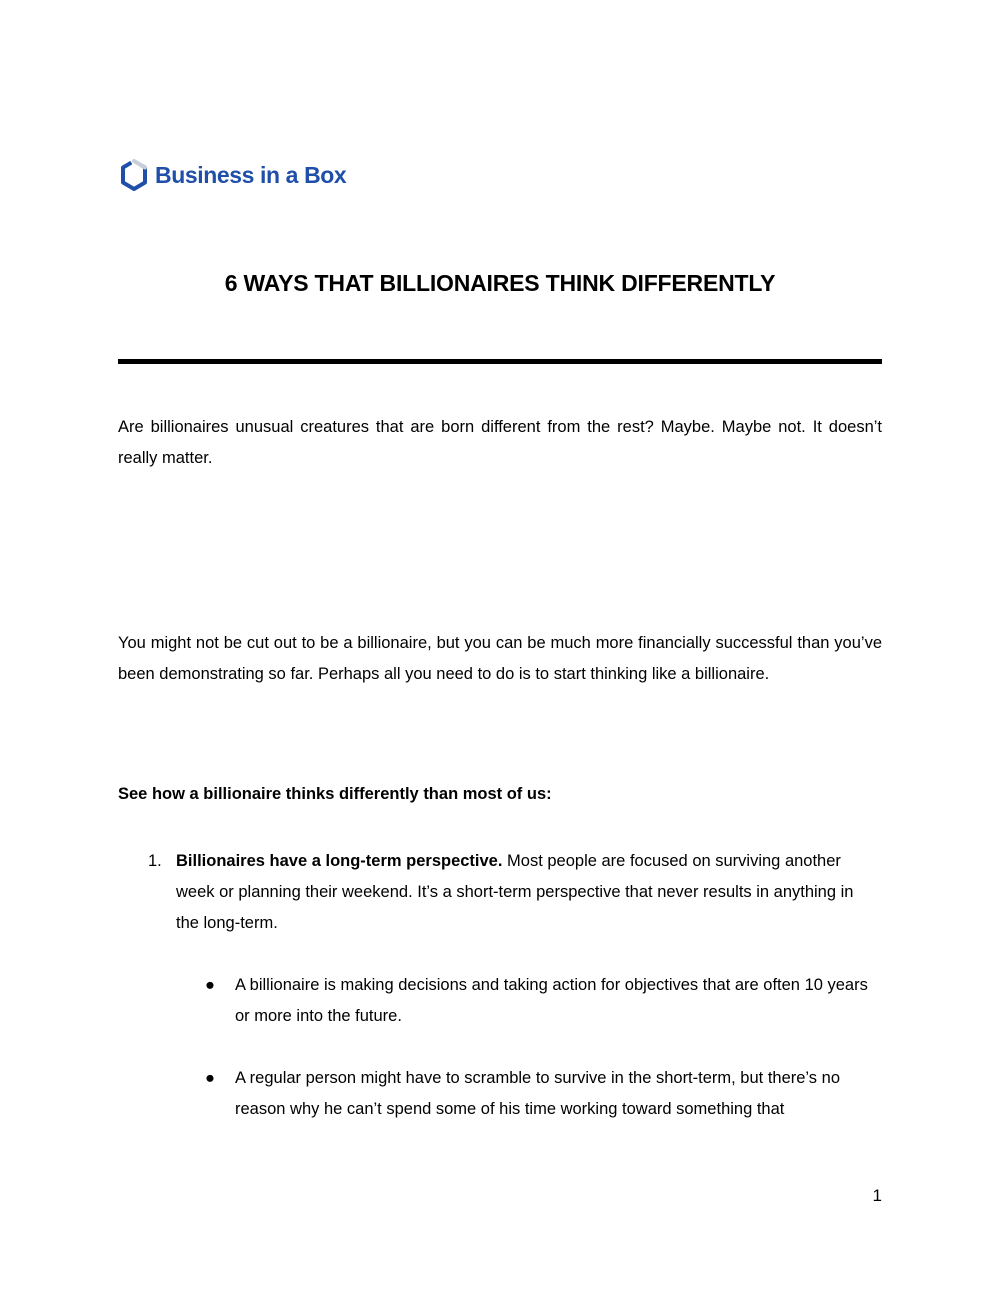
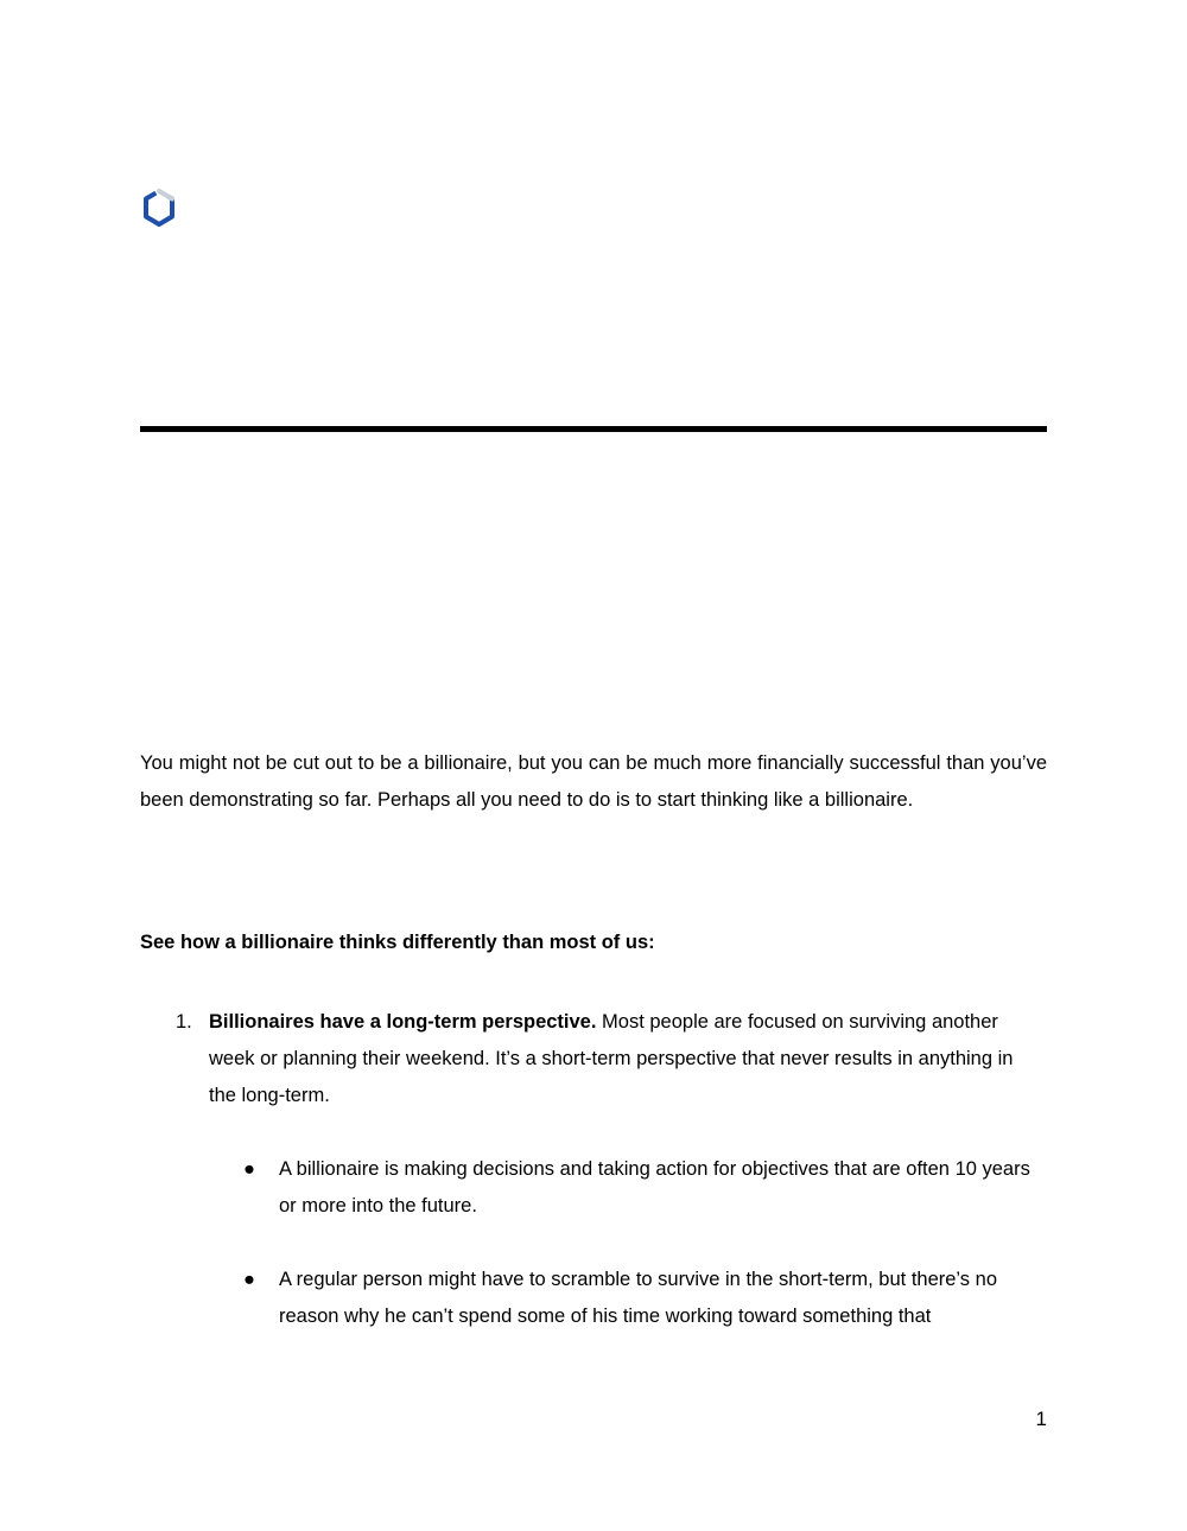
- Business in a Box
- 6 WAYS THAT BILLIONAIRES THINK DIFFERENTLY
- Are billionaires unusual creatures that are born different from the rest? Maybe. Maybe not. It doesn’t really matter.
  You might not be cut out to be a billionaire, but you can be much more financially successful than you’ve been demonstrating so far. Perhaps all you need to do is to start thinking like a billionaire.
  See how a billionaire thinks differently than most of us:
  1.
  Billionaires have a long-term perspective. Most people are focused on surviving another week or planning their weekend. It’s a short-term perspective that never results in anything in the long-term.
  ●
  A billionaire is making decisions and taking action for objectives that are often 10 years or more into the future.
  ●
  A regular person might have to scramble to survive in the short-term, but there’s no reason why he can’t spend some of his time working toward something that
  1
